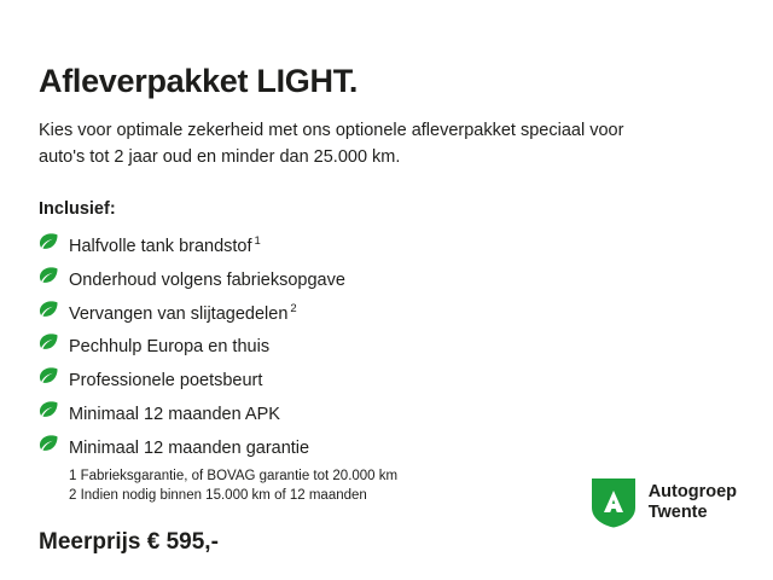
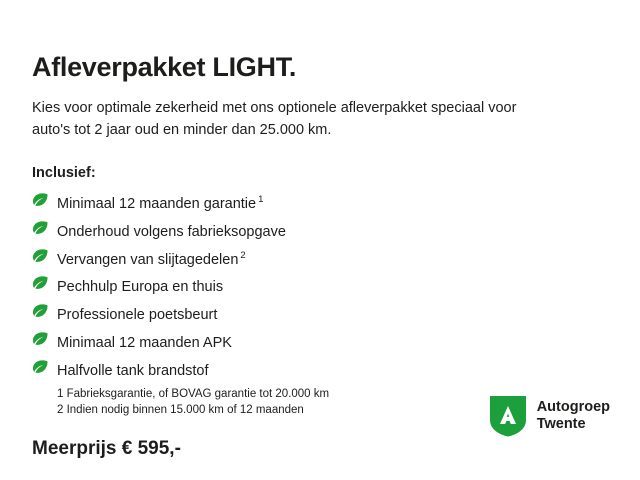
  Afleverpakket LIGHT.
  Kies voor optimale zekerheid met ons optionele afleverpakket speciaal voor auto's tot 2 jaar oud en minder dan 25.000 km.
  Inclusief:
- Halfvolle tank brandstof 1
+ Minimaal 12 maanden garantie 1
  Onderhoud volgens fabrieksopgave
  Vervangen van slijtagedelen 2
  Pechhulp Europa en thuis
  Professionele poetsbeurt
  Minimaal 12 maanden APK
- Minimaal 12 maanden garantie
+ Halfvolle tank brandstof
  1 Fabrieksgarantie, of BOVAG garantie tot 20.000 km
  2 Indien nodig binnen 15.000 km of 12 maanden
  Meerprijs € 595,-
  Autogroep
  Twente
